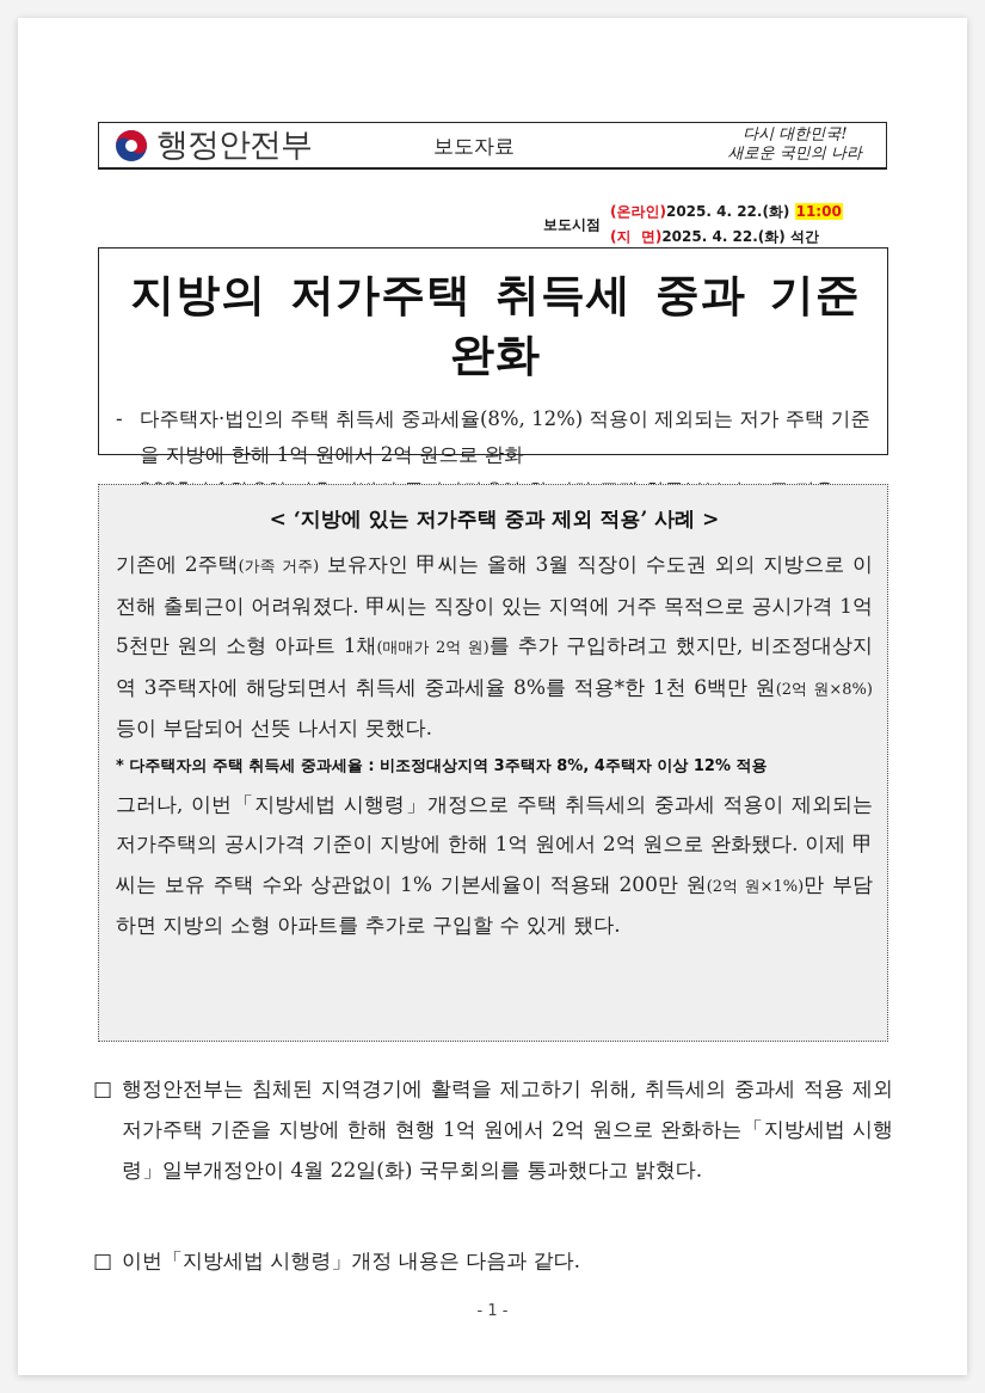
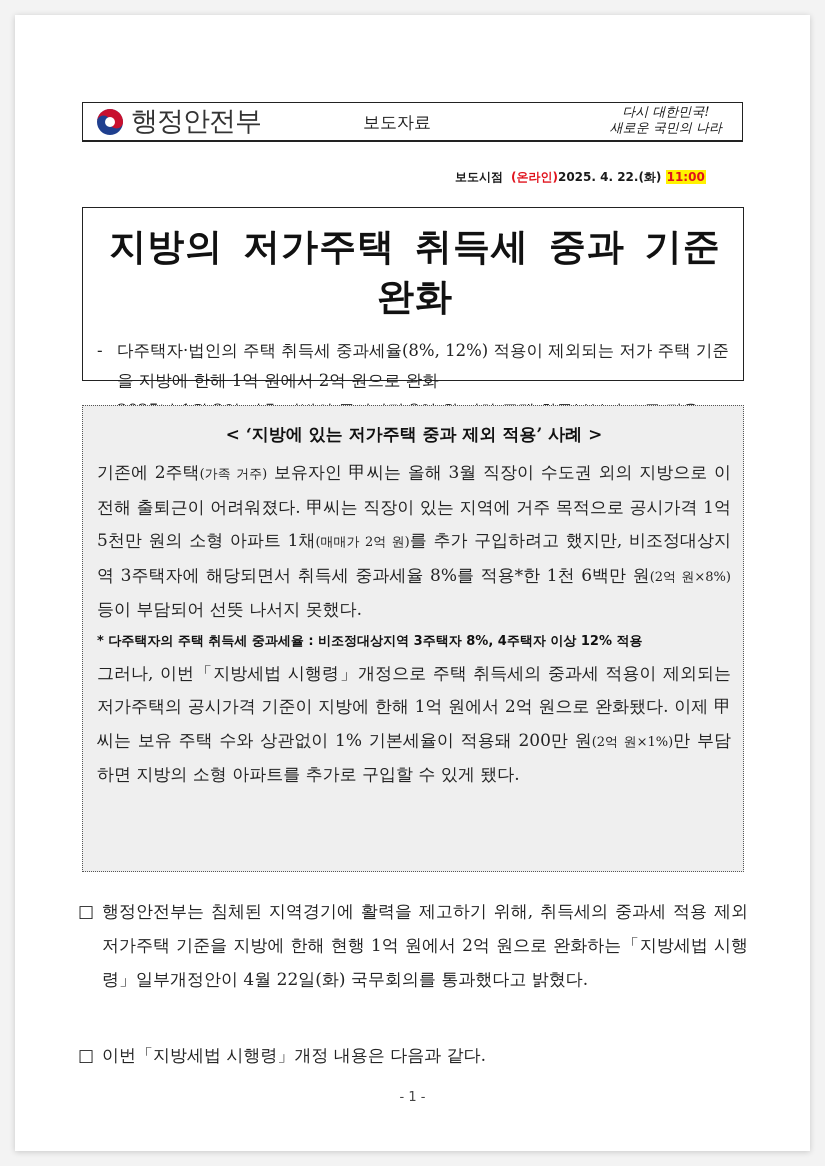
  행정안전부
  보도자료
  다시 대한민국!
  새로운 국민의 나라
  보도시점
  (온라인)2025. 4. 22.(화) 11:00
- (지 면)2025. 4. 22.(화) 석간
  지방의 저가주택 취득세 중과 기준 완화
  -
  다주택자·법인의 주택 취득세 중과세율(8%, 12%) 적용이 제외되는 저가 주택 기준을 지방에 한해 1억 원에서 2억 원으로 완화
  < ‘지방에 있는 저가주택 중과 제외 적용’ 사례 >
  기존에 2주택(가족 거주) 보유자인 甲씨는 올해 3월 직장이 수도권 외의 지방으로 이전해 출퇴근이 어려워졌다. 甲씨는 직장이 있는 지역에 거주 목적으로 공시가격 1억 5천만 원의 소형 아파트 1채(매매가 2억 원)를 추가 구입하려고 했지만, 비조정대상지역 3주택자에 해당되면서 취득세 중과세율 8%를 적용*한 1천 6백만 원(2억 원×8%) 등이 부담되어 선뜻 나서지 못했다.
  * 다주택자의 주택 취득세 중과세율 : 비조정대상지역 3주택자 8%, 4주택자 이상 12% 적용
  그러나, 이번「지방세법 시행령」개정으로 주택 취득세의 중과세 적용이 제외되는 저가주택의 공시가격 기준이 지방에 한해 1억 원에서 2억 원으로 완화됐다. 이제 甲씨는 보유 주택 수와 상관없이 1% 기본세율이 적용돼 200만 원(2억 원×1%)만 부담하면 지방의 소형 아파트를 추가로 구입할 수 있게 됐다.
  □
  행정안전부는 침체된 지역경기에 활력을 제고하기 위해, 취득세의 중과세 적용 제외 저가주택 기준을 지방에 한해 현행 1억 원에서 2억 원으로 완화하는「지방세법 시행령」일부개정안이 4월 22일(화) 국무회의를 통과했다고 밝혔다.
  □
  이번「지방세법 시행령」개정 내용은 다음과 같다.
  - 1 -
